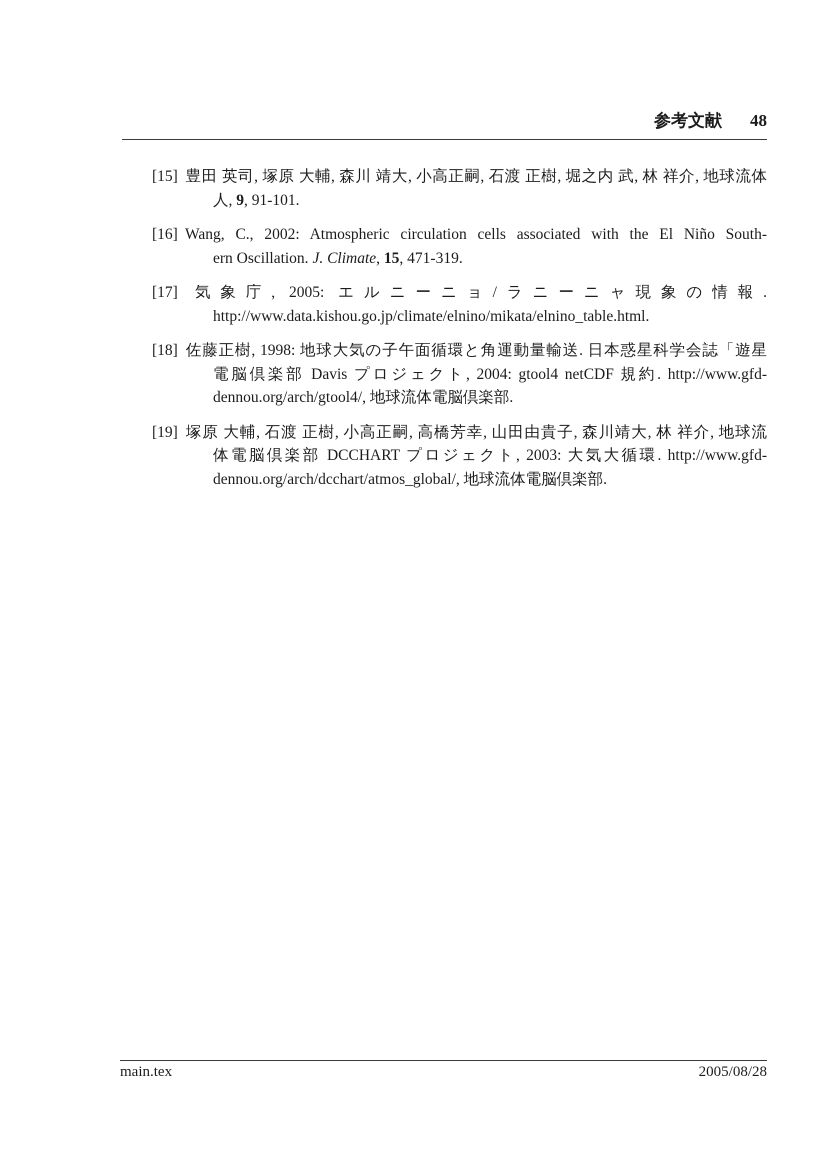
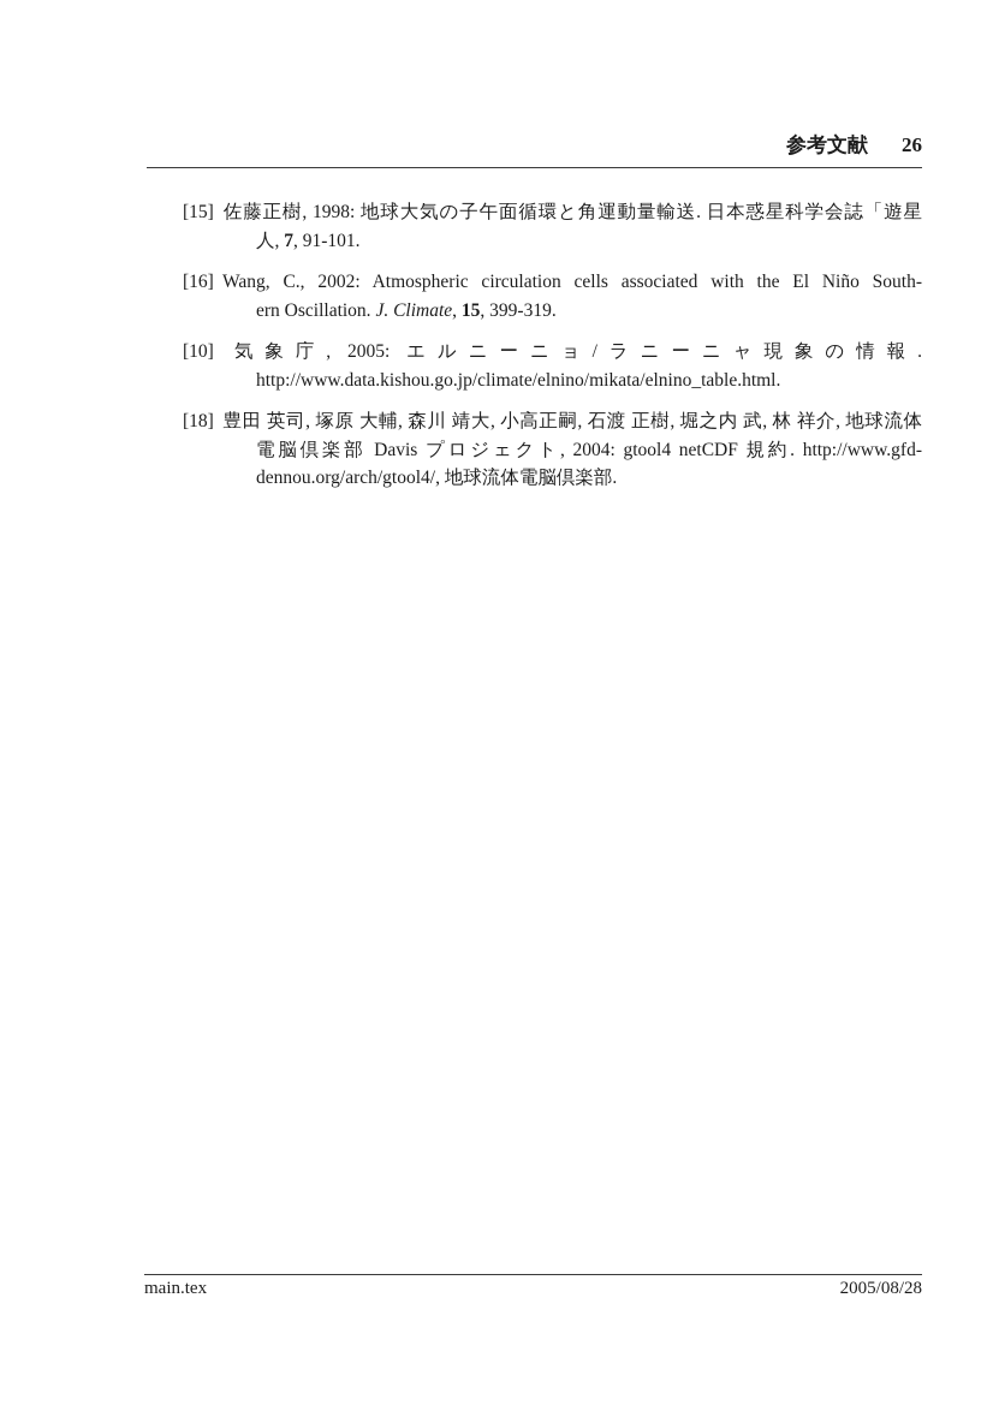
  参考文献
- 48
+ 26
- [15] 豊田 英司, 塚原 大輔, 森川 靖大, 小高正嗣, 石渡 正樹, 堀之内 武, 林 祥介, 地球流体
+ [15] 佐藤正樹, 1998: 地球大気の子午面循環と角運動量輸送. 日本惑星科学会誌「遊星
- 人, 9, 91-101.
+ 人, 7, 91-101.
  [16] Wang, C., 2002: Atmospheric circulation cells associated with the El Niño South-
- ern Oscillation. J. Climate, 15, 471-319.
+ ern Oscillation. J. Climate, 15, 399-319.
- [17] 気象庁, 2005: エルニーニョ/ラニーニャ現象の情報.
+ [10] 気象庁, 2005: エルニーニョ/ラニーニャ現象の情報.
  http://www.data.kishou.go.jp/climate/elnino/mikata/elnino_table.html.
- [18] 佐藤正樹, 1998: 地球大気の子午面循環と角運動量輸送. 日本惑星科学会誌「遊星
+ [18] 豊田 英司, 塚原 大輔, 森川 靖大, 小高正嗣, 石渡 正樹, 堀之内 武, 林 祥介, 地球流体
  電脳倶楽部 Davis プロジェクト, 2004: gtool4 netCDF 規約. http://www.gfd-
  dennou.org/arch/gtool4/, 地球流体電脳倶楽部.
- [19] 塚原 大輔, 石渡 正樹, 小高正嗣, 高橋芳幸, 山田由貴子, 森川靖大, 林 祥介, 地球流
- 体電脳倶楽部 DCCHART プロジェクト, 2003: 大気大循環. http://www.gfd-
- dennou.org/arch/dcchart/atmos_global/, 地球流体電脳倶楽部.
  main.tex
  2005/08/28
